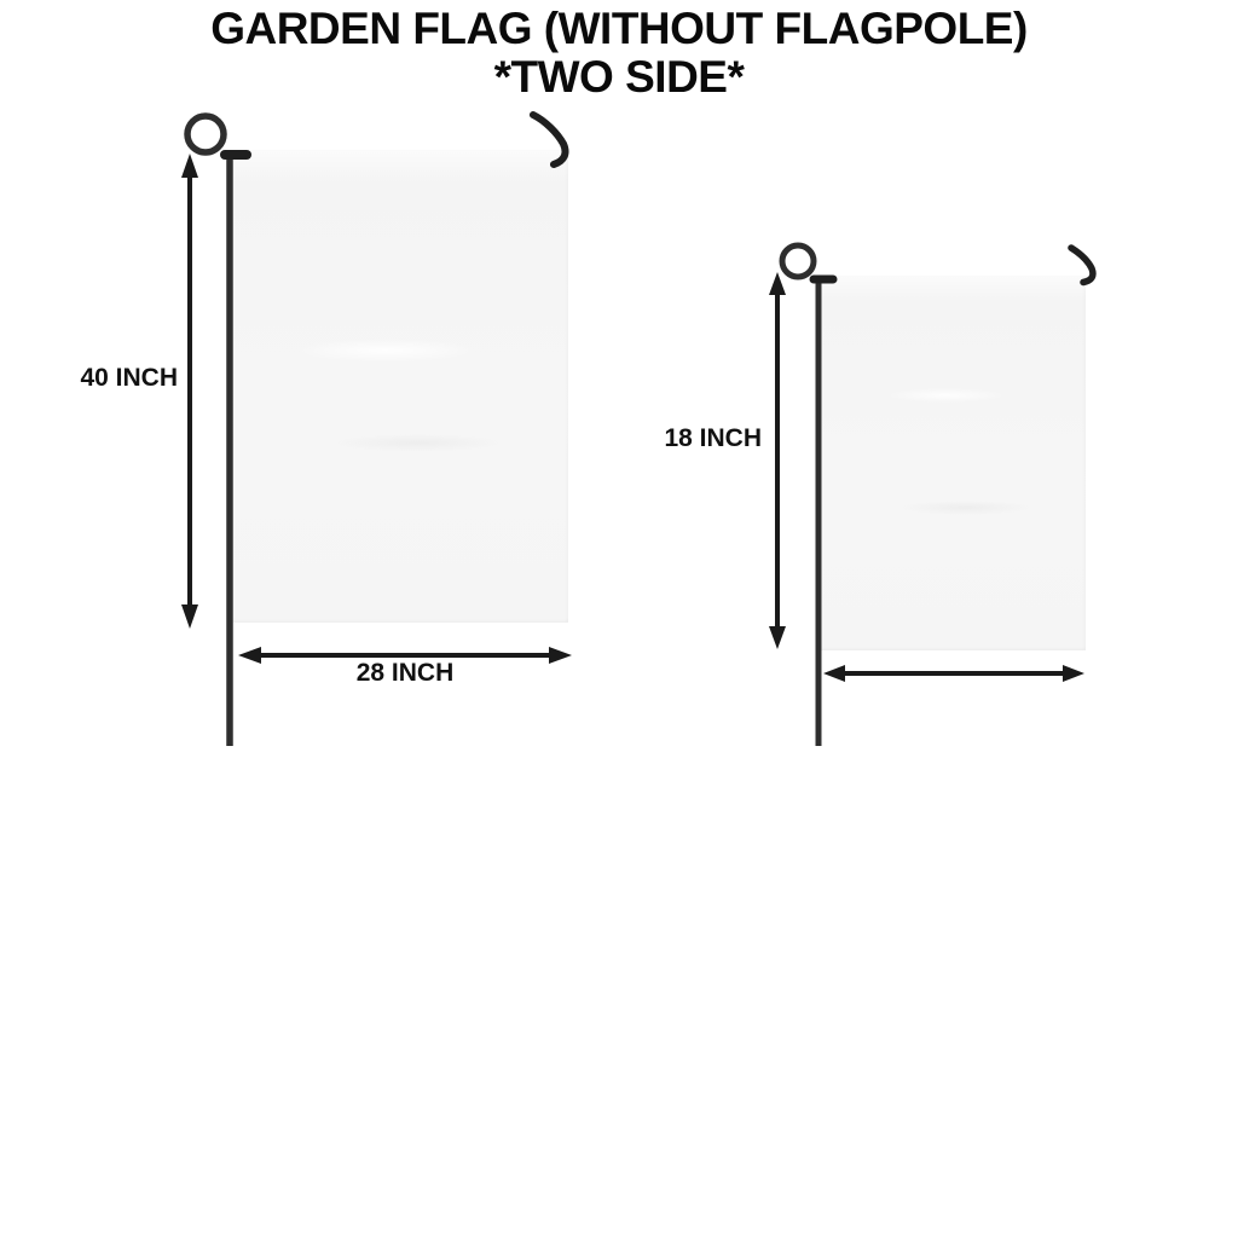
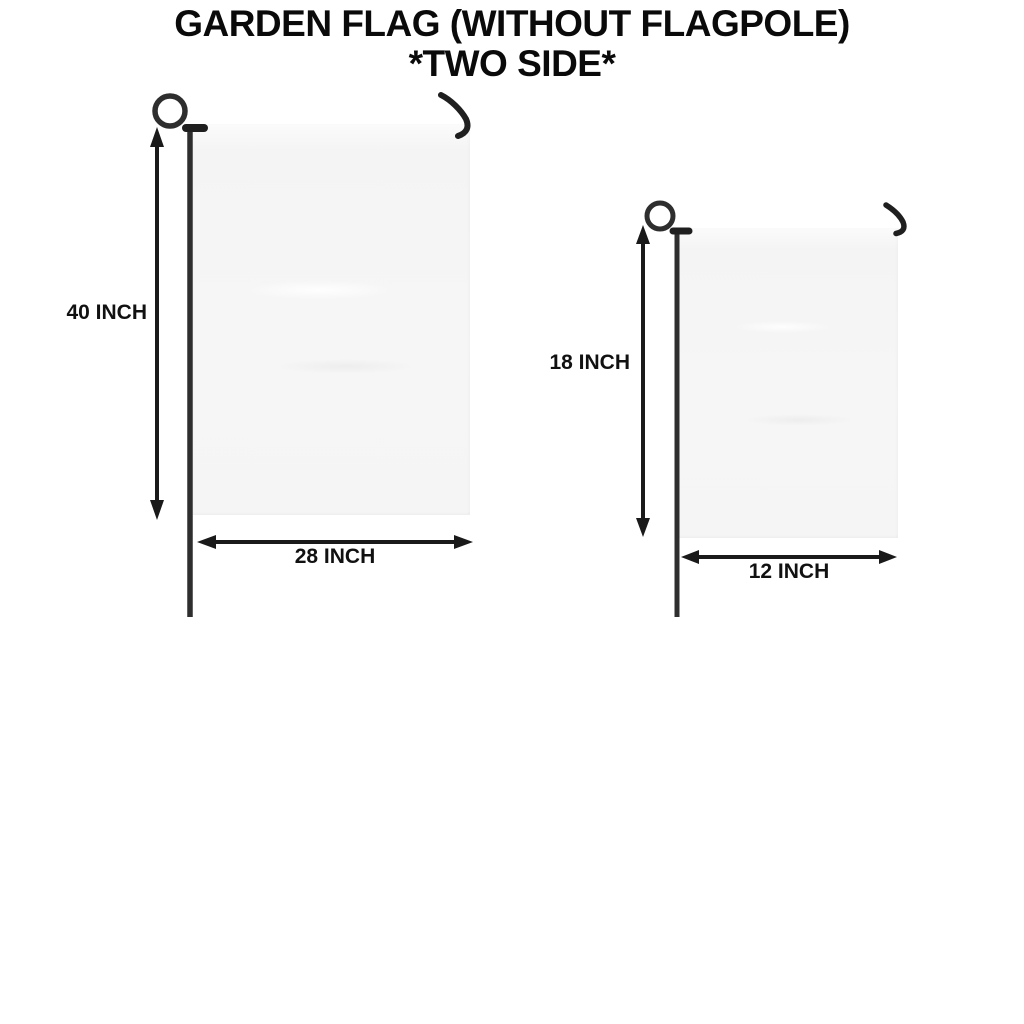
  GARDEN FLAG (WITHOUT FLAGPOLE)
  *TWO SIDE*
  40 INCH
  28 INCH
  18 INCH
+ 12 INCH
